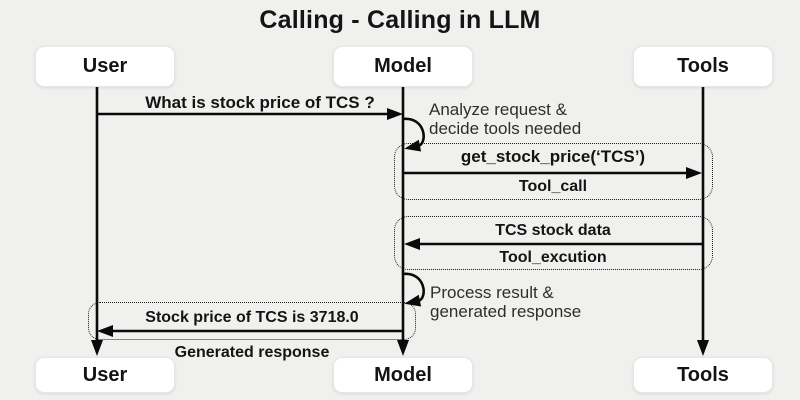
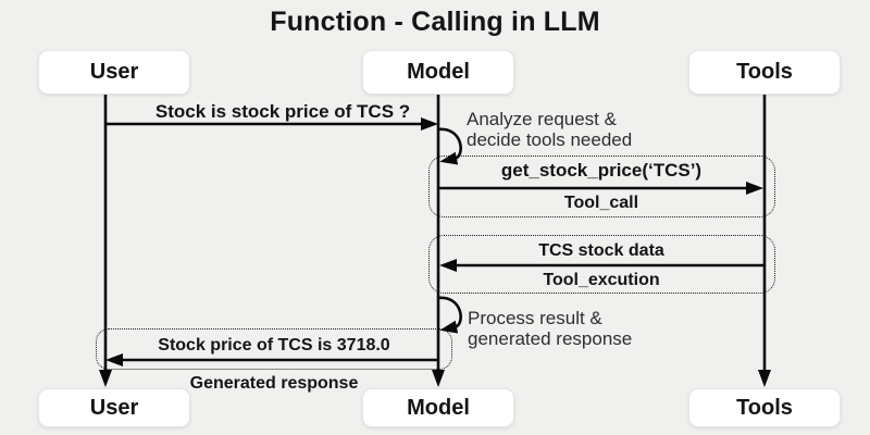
- Calling - Calling in LLM
+ Function - Calling in LLM
  User
  Model
  Tools
- What is stock price of TCS ?
+ Stock is stock price of TCS ?
  Analyze request &
  decide tools needed
  get_stock_price(‘TCS’)
  Tool_call
  TCS stock data
  Tool_excution
  Process result &
  generated response
  Stock price of TCS is 3718.0
  Generated response
  User
  Model
  Tools
